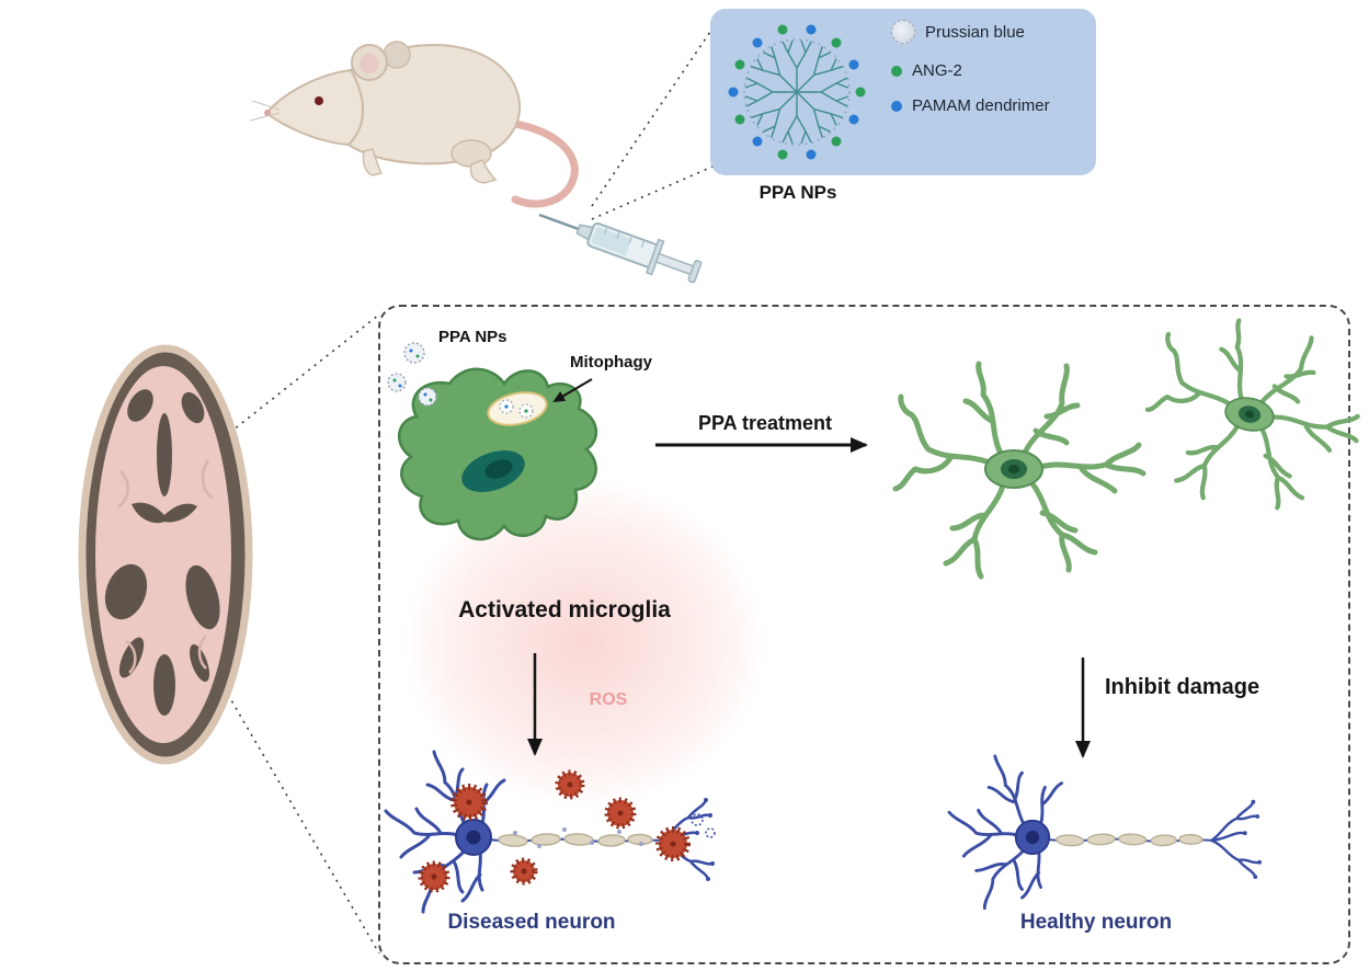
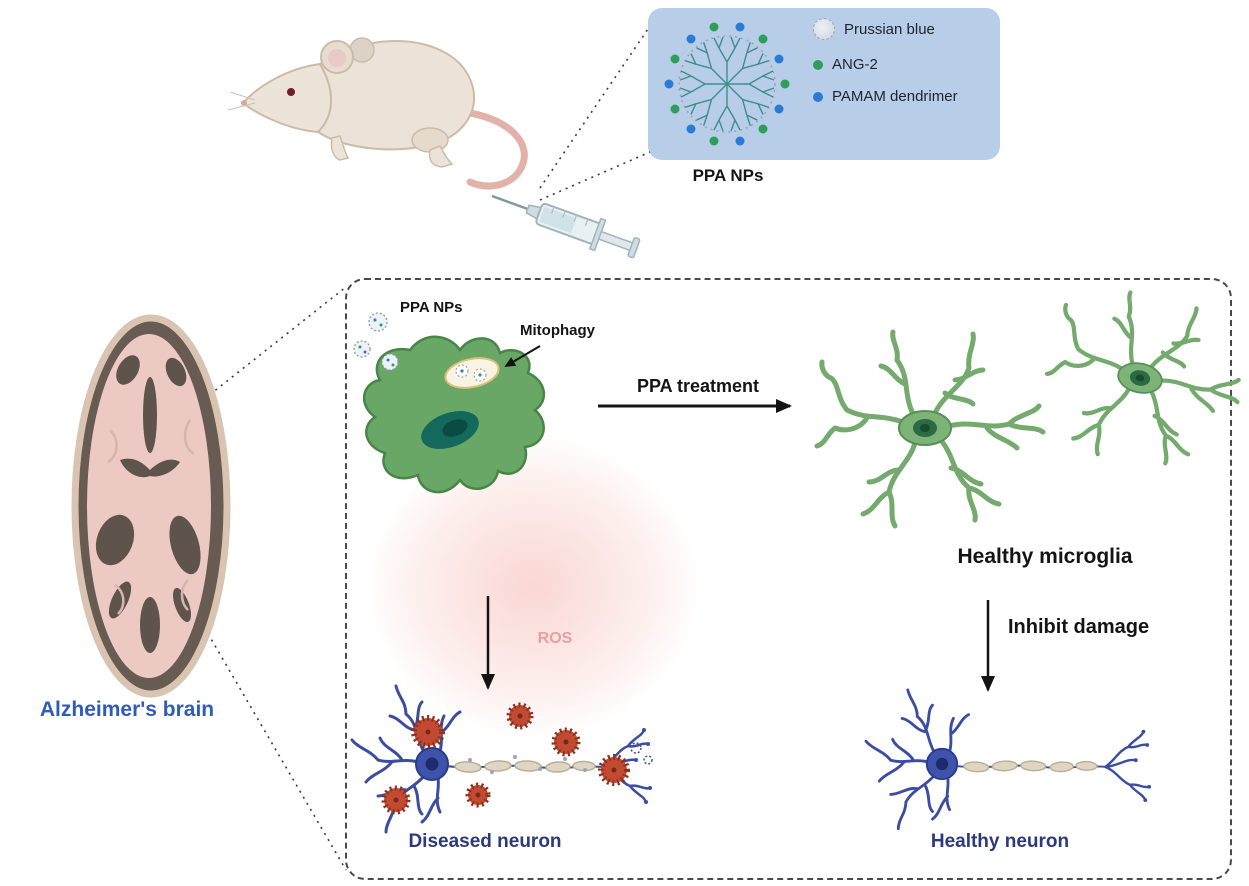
  Prussian blue
  ANG-2
  PAMAM dendrimer
  PPA NPs
  PPA NPs
  Mitophagy
- Activated microglia
  PPA treatment
+ Healthy microglia
  ROS
  Inhibit damage
  Diseased neuron
  Healthy neuron
+ Alzheimer's brain
